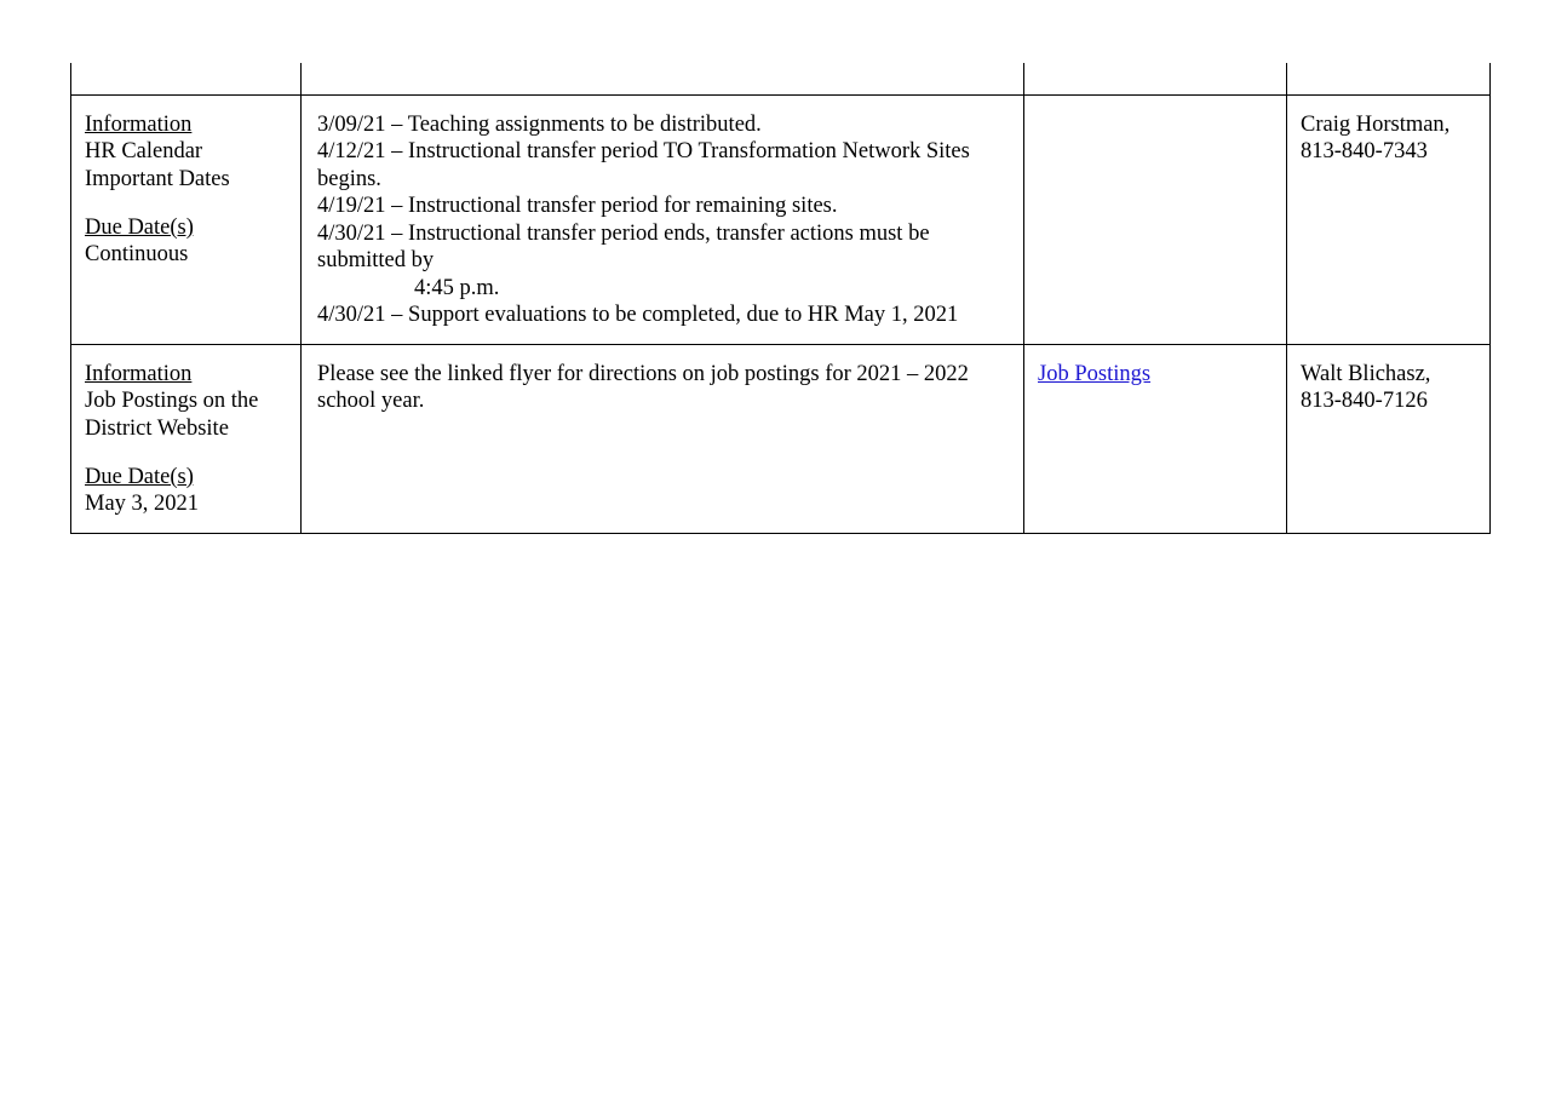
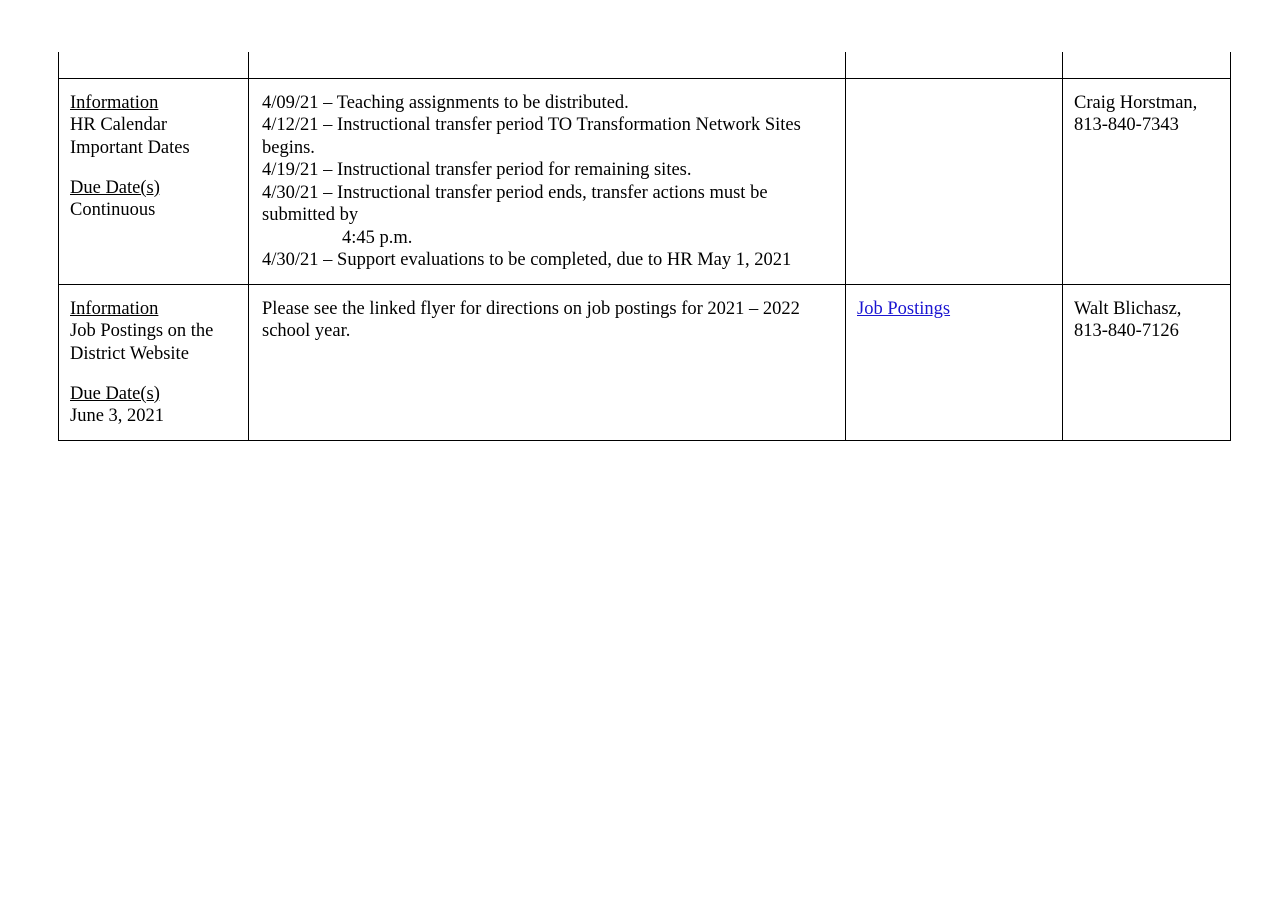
- Information HR Calendar Important Dates Due Date(s) Continuous	3/09/21 – Teaching assignments to be distributed. 4/12/21 – Instructional transfer period TO Transformation Network Sites begins. 4/19/21 – Instructional transfer period for remaining sites. 4/30/21 – Instructional transfer period ends, transfer actions must be submitted by 4:45 p.m. 4/30/21 – Support evaluations to be completed, due to HR May 1, 2021		Craig Horstman, 813-840-7343
+ Information HR Calendar Important Dates Due Date(s) Continuous	4/09/21 – Teaching assignments to be distributed. 4/12/21 – Instructional transfer period TO Transformation Network Sites begins. 4/19/21 – Instructional transfer period for remaining sites. 4/30/21 – Instructional transfer period ends, transfer actions must be submitted by 4:45 p.m. 4/30/21 – Support evaluations to be completed, due to HR May 1, 2021		Craig Horstman, 813-840-7343
- Information Job Postings on the District Website Due Date(s) May 3, 2021	Please see the linked flyer for directions on job postings for 2021 – 2022 school year.	Job Postings	Walt Blichasz, 813-840-7126
+ Information Job Postings on the District Website Due Date(s) June 3, 2021	Please see the linked flyer for directions on job postings for 2021 – 2022 school year.	Job Postings	Walt Blichasz, 813-840-7126
